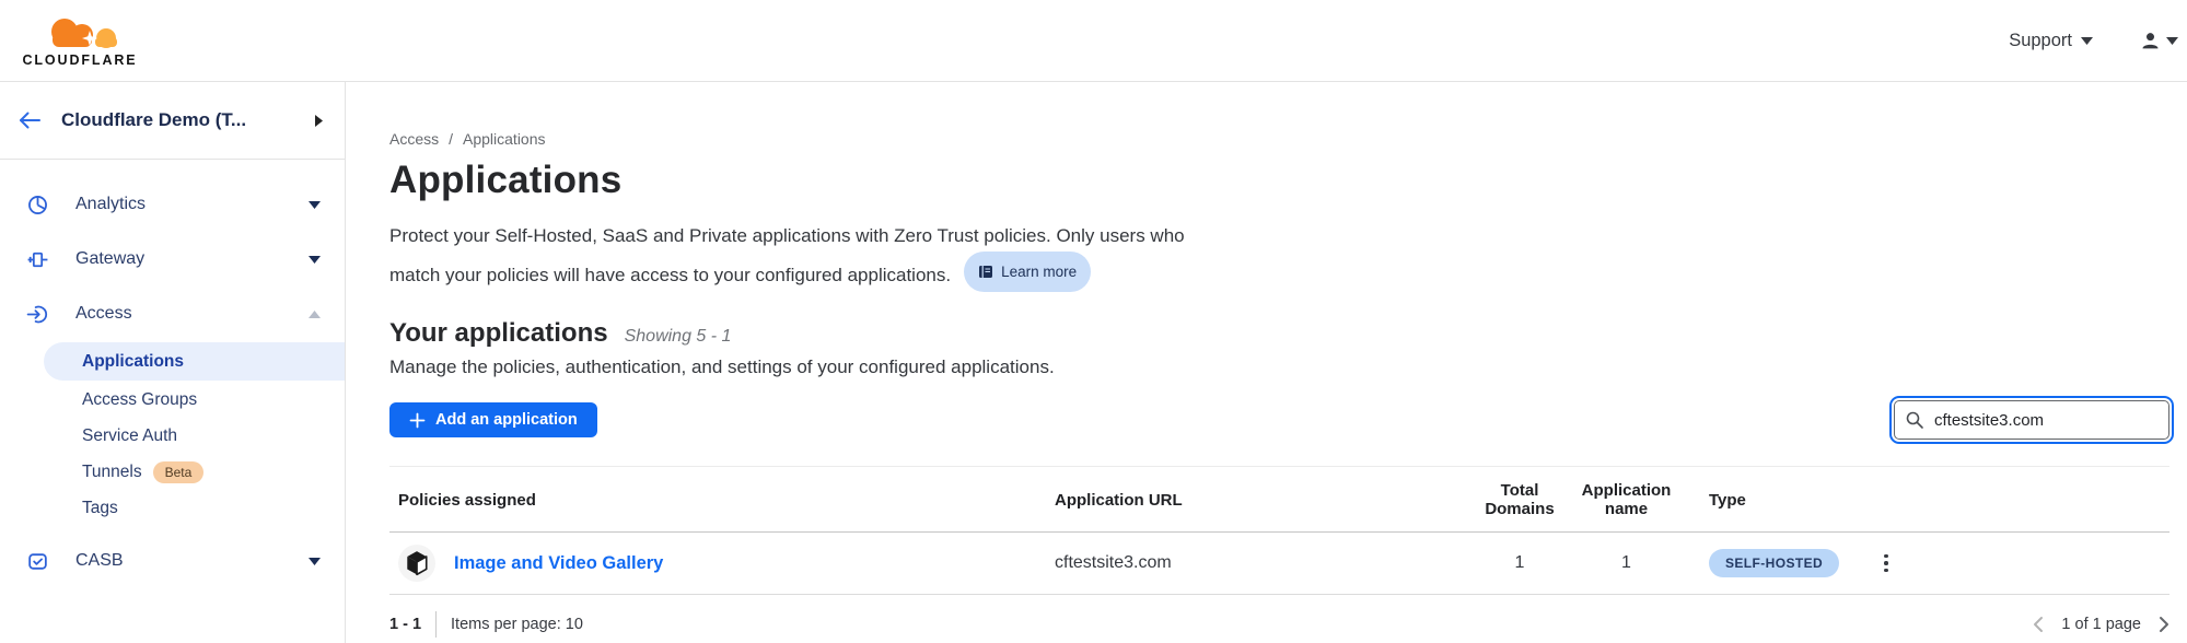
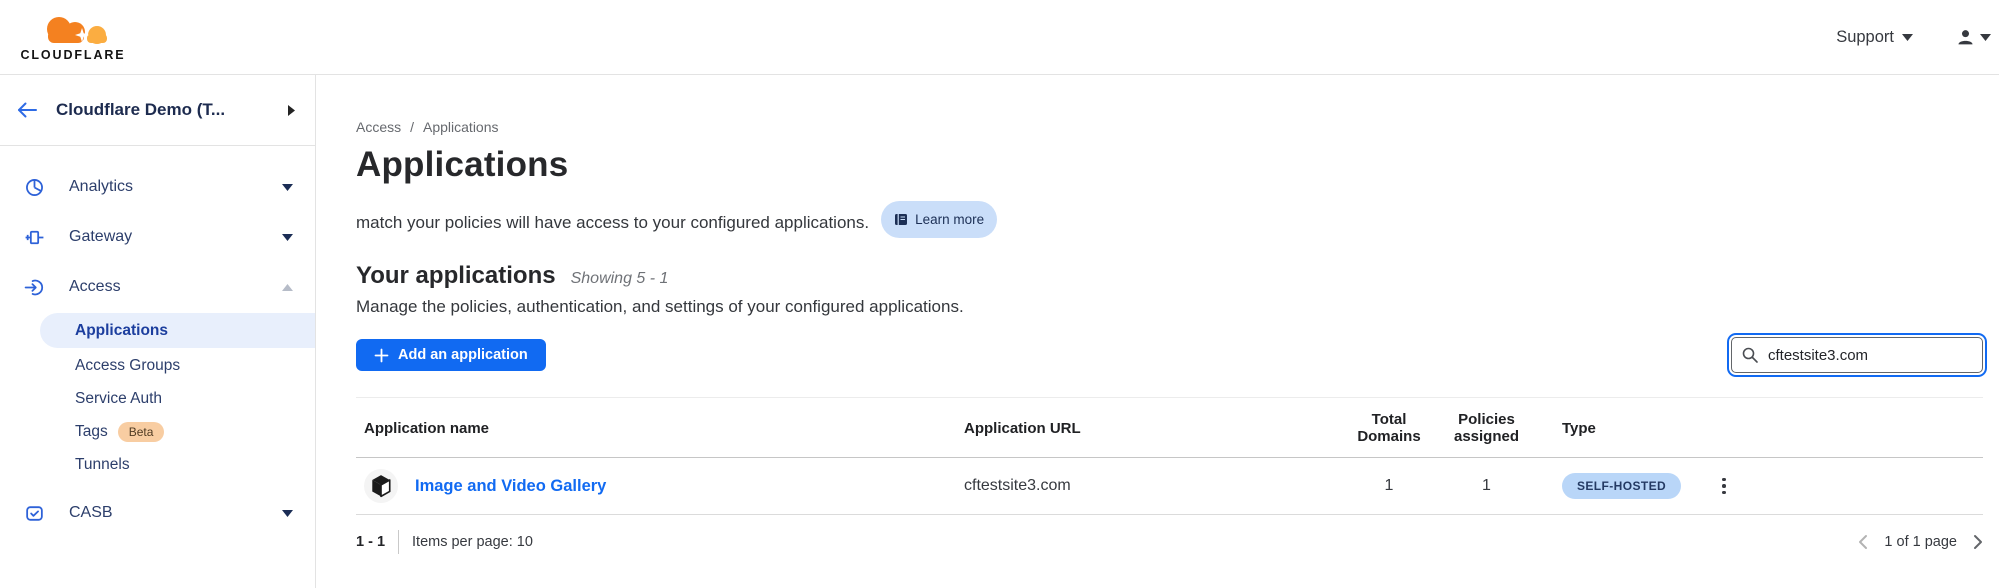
  CLOUDFLARE
  Support
  Cloudflare Demo (T...
  Analytics
  Gateway
  Access
  Applications
  Access Groups
  Service Auth
- Tunnels
+ Tags
  Beta
- Tags
+ Tunnels
  CASB
  Access
  /
  Applications
  Applications
- Protect your Self-Hosted, SaaS and Private applications with Zero Trust policies. Only users who
  match your policies will have access to your configured applications.
  Learn more
  Your applications
  Showing 5 - 1
  Manage the policies, authentication, and settings of your configured applications.
  Add an application
  cftestsite3.com
- Policies assigned
+ Application name
  Application URL
  Total Domains
- Application name
+ Policies assigned
  Type
  Image and Video Gallery
  cftestsite3.com
  1
  1
  SELF-HOSTED
  1 - 1
  Items per page: 10
  1 of 1 page
